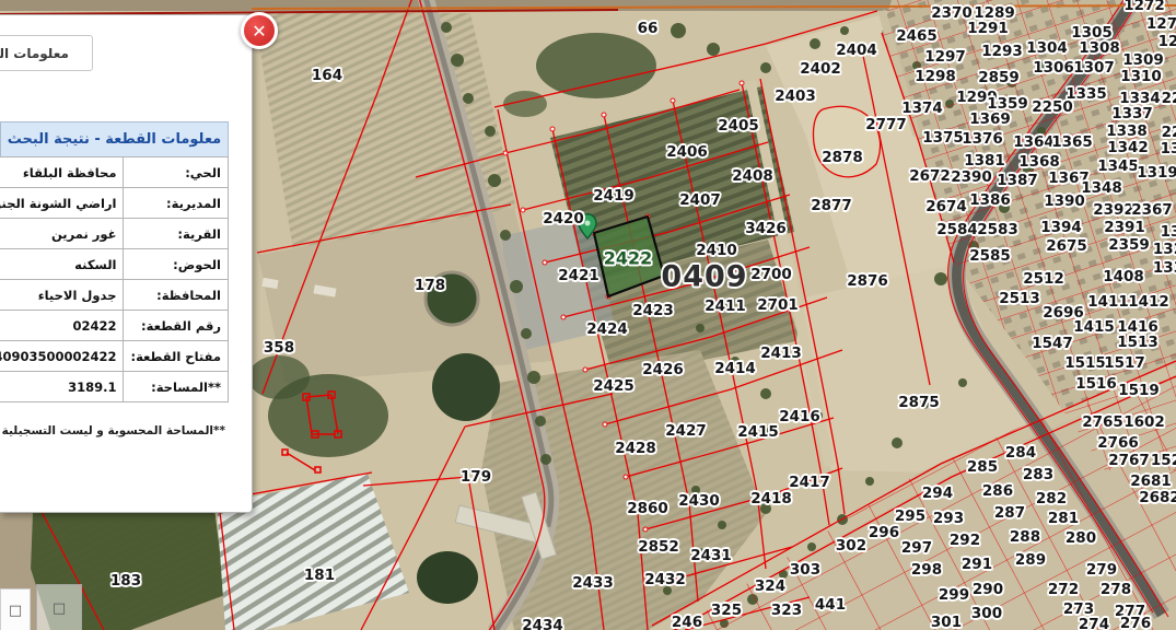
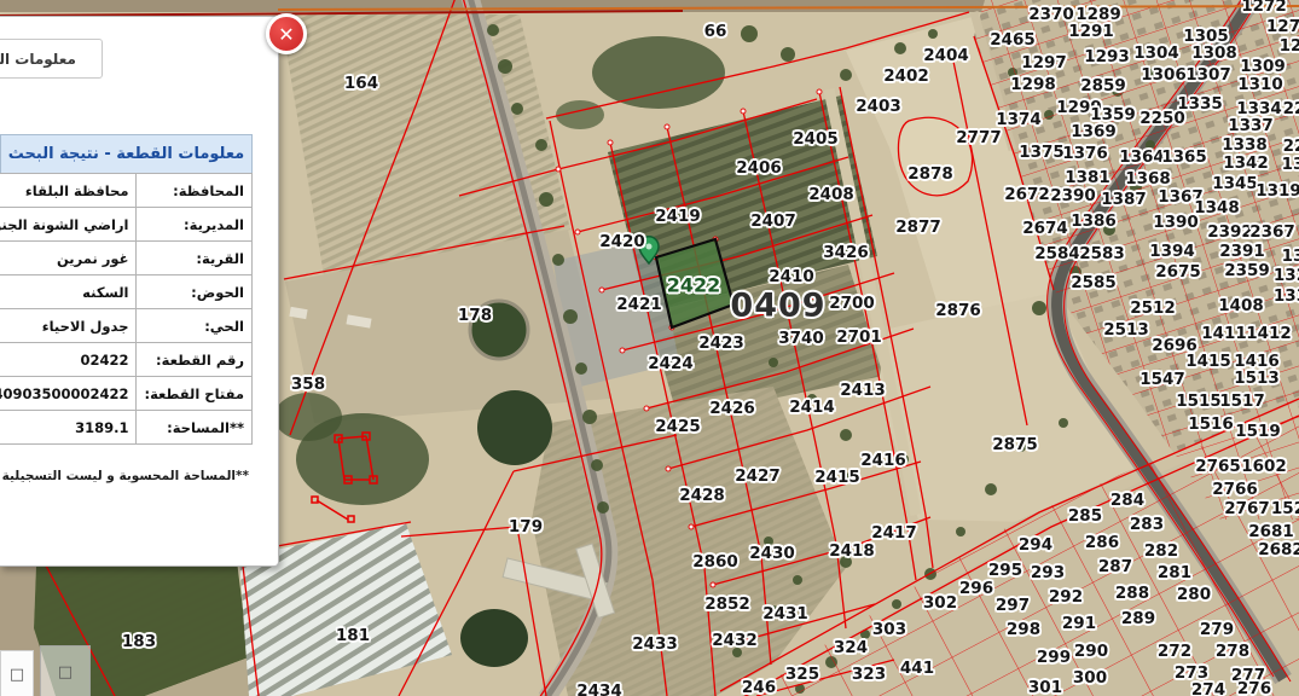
  0409
  2422
  66
  164
  2404
  2402
  2403
  2405
  2406
  2408
  2407
  2419
  2420
  2421
  2423
  2424
  2426
  2425
  2427
  2428
  3426
  2410
  2700
- 2411
+ 3740
  2701
  2413
  2414
  2416
  2415
  2417
  2418
  2430
  2860
  2852
  2431
  2432
  2433
  2434
  246
  325
  323
  441
  324
  303
  302
  296
  295
  293
  294
  297
  298
  299
  300
  301
  290
  291
  292
  288
  287
  286
  285
  284
  283
  282
  281
  280
  279
  278
  272
  273
  277
  274
  276
  289
  2875
  2876
  2877
  2878
  178
  358
  179
  183
  181
  2370
  1289
  2465
  1291
  1297
  1293
  1304
  1305
  1308
  1298
  2859
  1306
  1307
  1309
  1310
  1299
  1359
  1374
  1335
  1334
  1337
  2250
  1369
  1338
  2777
  1375
  1376
  1364
  1365
  1342
  1381
  1368
  1345
  1319
  2672
  2390
  1387
  1367
  1348
  1386
  1390
  2674
  2392
  2367
  2584
  2583
  1394
  2391
  2675
  2359
  2585
  2512
  1408
  2513
  2696
  1411
  1412
  1415
  1416
  1547
  1513
  1515
  1517
  1516
  1519
  2765
  1602
  2766
  2767
  2681
  2682
  1272
  127
  12
  معلومات القطعة - نتيجة البحث
- الحي:	محافظة البلقاء
+ المحافظة:	محافظة البلقاء
  المديرية:	اراضي الشونة الجن
  القرية:	غور نمرين
  الحوض:	السكنه
- المحافظة:	جدول الاحياء
+ الحي:	جدول الاحياء
  رقم القطعة:	02422
  مفتاح القطعة:	0903500002422
  **المساحة:	3189.1
  **المساحة المحسوبة و ليست التسجيلية
  ✕
  □
  □
